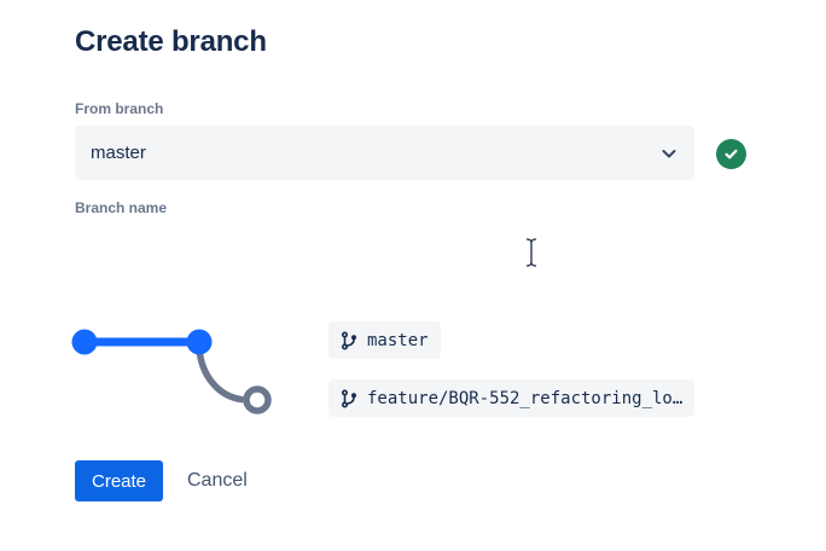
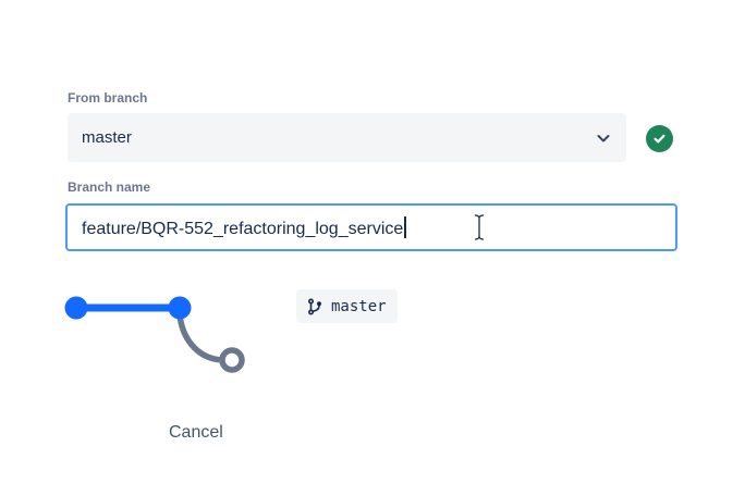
- Create branch
  From branch
  master
  Branch name
+ feature/BQR-552_refactoring_log_service
  master
- feature/BQR-552_refactoring_lo…
- Create
  Cancel
